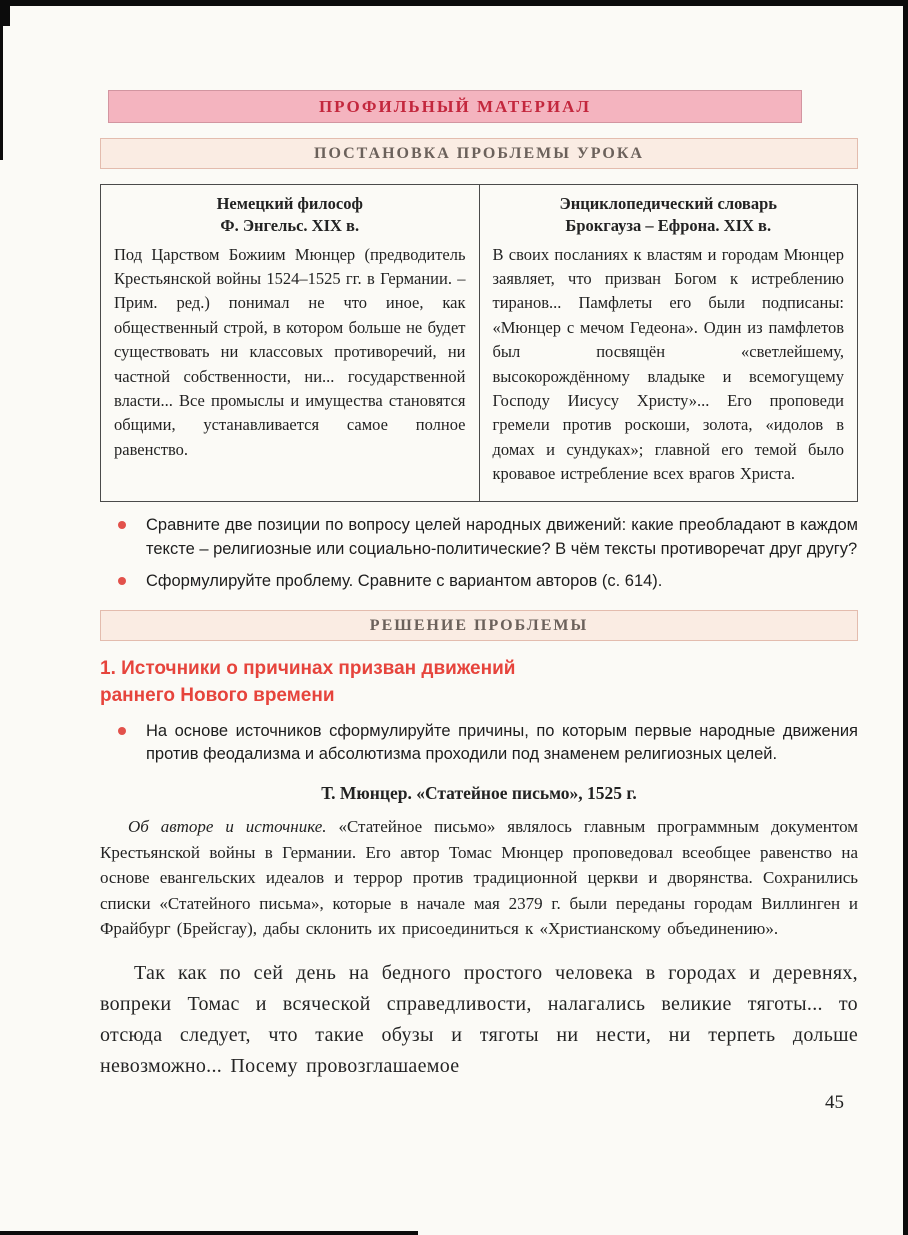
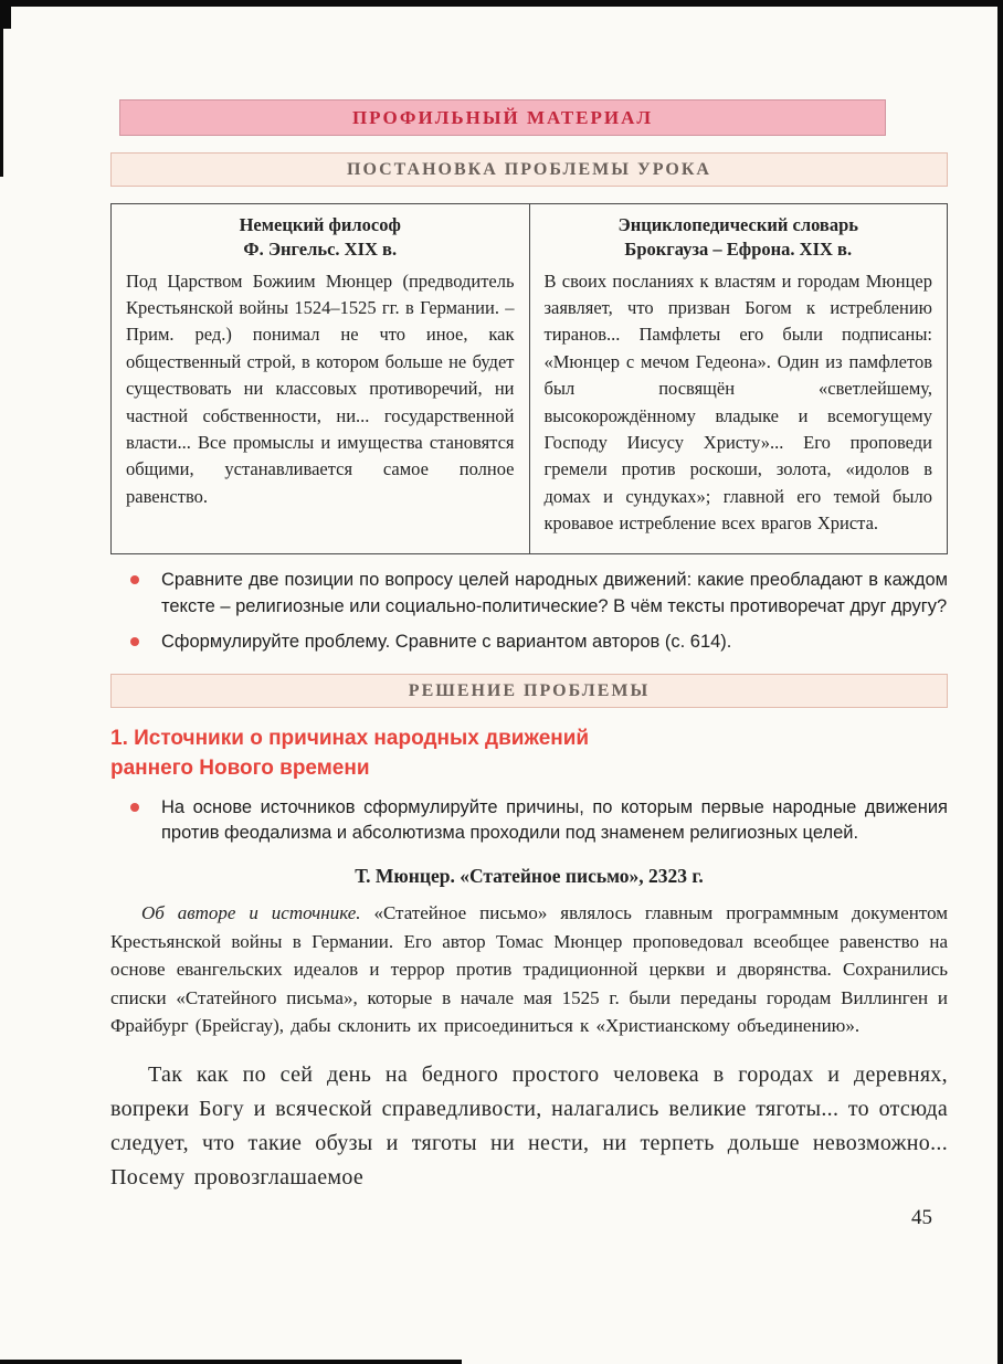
  ПРОФИЛЬНЫЙ МАТЕРИАЛ
  ПОСТАНОВКА ПРОБЛЕМЫ УРОКА
  Немецкий философ Ф. Энгельс. XIX в. Под Царством Божиим Мюнцер (предводитель Крестьянской войны 1524–1525 гг. в Германии. – Прим. ред.) понимал не что иное, как общественный строй, в котором больше не будет существовать ни классовых противоречий, ни частной собственности, ни... государственной власти... Все промыслы и имущества становятся общими, устанавливается самое полное равенство.	Энциклопедический словарь Брокгауза – Ефрона. XIX в. В своих посланиях к властям и городам Мюнцер заявляет, что призван Богом к истреблению тиранов... Памфлеты его были подписаны: «Мюнцер с мечом Гедеона». Один из памфлетов был посвящён «светлейшему, высокорождённому владыке и всемогущему Господу Иисусу Христу»... Его проповеди гремели против роскоши, золота, «идолов в домах и сундуках»; главной его темой было кровавое истребление всех врагов Христа.
  Сравните две позиции по вопросу целей народных движений: какие преобладают в каждом тексте – религиозные или социально-политические? В чём тексты противоречат друг другу?
  Сформулируйте проблему. Сравните с вариантом авторов (с. 614).
  РЕШЕНИЕ ПРОБЛЕМЫ
- 1. Источники о причинах призван движений
+ 1. Источники о причинах народных движений
  раннего Нового времени
  На основе источников сформулируйте причины, по которым первые народные движения против феодализма и абсолютизма проходили под знаменем религиозных целей.
- Т. Мюнцер. «Статейное письмо», 1525 г.
+ Т. Мюнцер. «Статейное письмо», 2323 г.
- Об авторе и источнике. «Статейное письмо» являлось главным программным документом Крестьянской войны в Германии. Его автор Томас Мюнцер проповедовал всеобщее равенство на основе евангельских идеалов и террор против традиционной церкви и дворянства. Сохранились списки «Статейного письма», которые в начале мая 2379 г. были переданы городам Виллинген и Фрайбург (Брейсгау), дабы склонить их присоединиться к «Христианскому объединению».
+ Об авторе и источнике. «Статейное письмо» являлось главным программным документом Крестьянской войны в Германии. Его автор Томас Мюнцер проповедовал всеобщее равенство на основе евангельских идеалов и террор против традиционной церкви и дворянства. Сохранились списки «Статейного письма», которые в начале мая 1525 г. были переданы городам Виллинген и Фрайбург (Брейсгау), дабы склонить их присоединиться к «Христианскому объединению».
- Так как по сей день на бедного простого человека в городах и деревнях, вопреки Томас и всяческой справедливости, налагались великие тяготы... то отсюда следует, что такие обузы и тяготы ни нести, ни терпеть дольше невозможно... Посему провозглашаемое
+ Так как по сей день на бедного простого человека в городах и деревнях, вопреки Богу и всяческой справедливости, налагались великие тяготы... то отсюда следует, что такие обузы и тяготы ни нести, ни терпеть дольше невозможно... Посему провозглашаемое
  45
